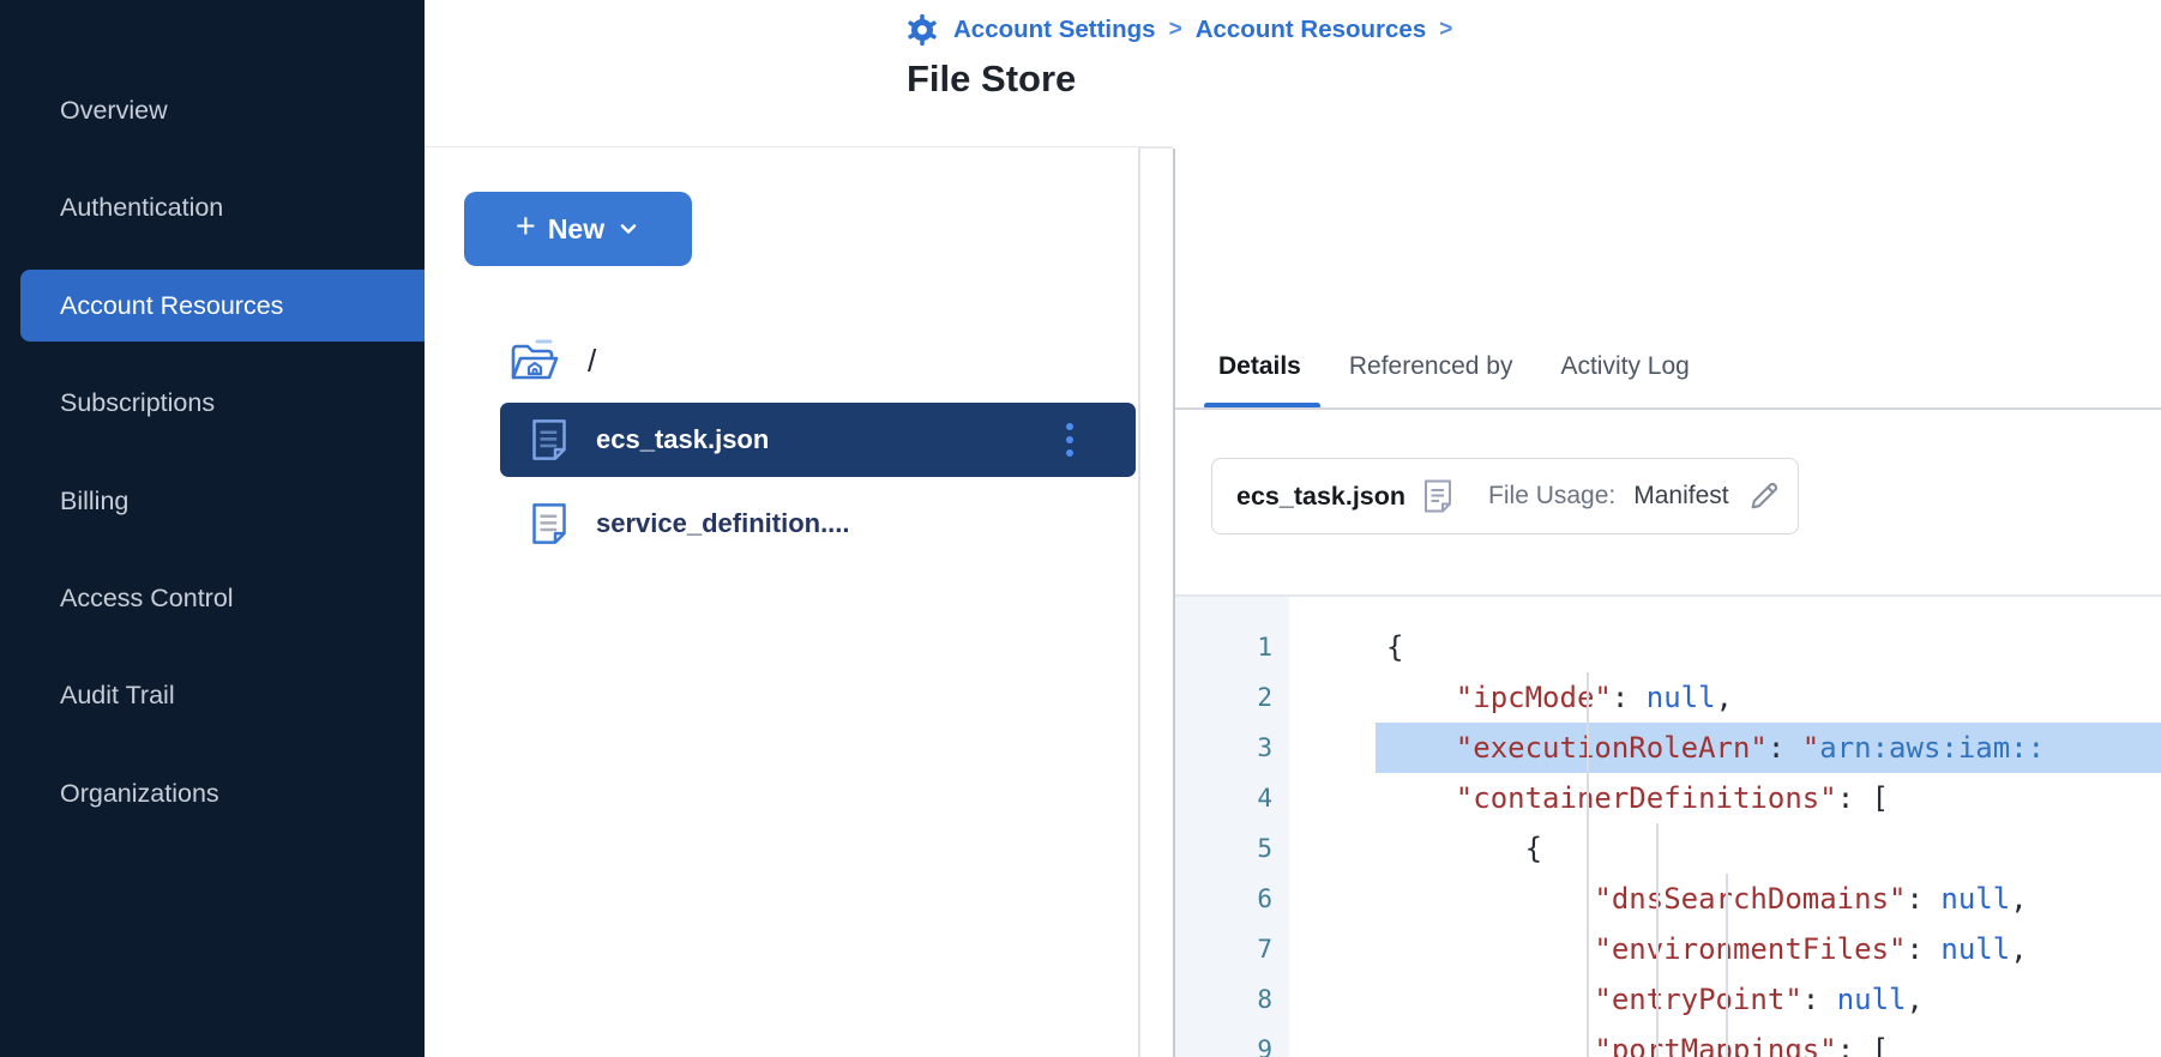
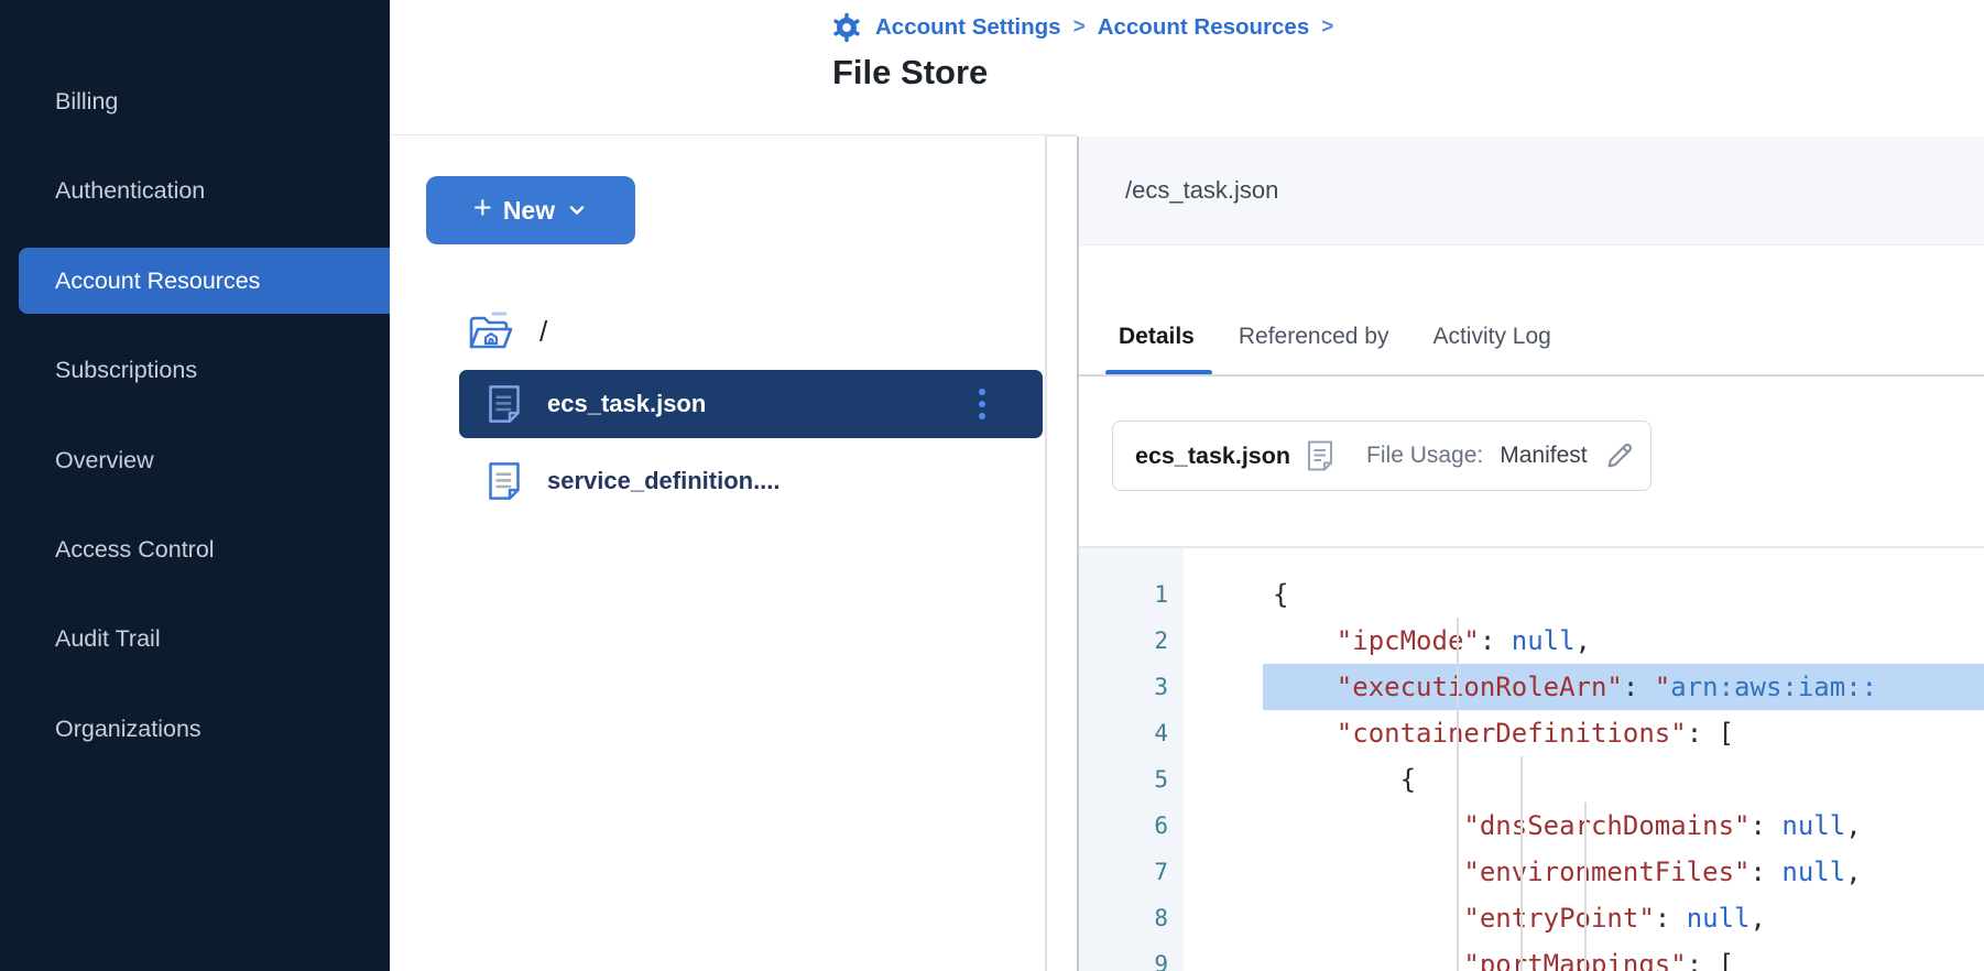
- Overview
+ Billing
  Authentication
  Account Resources
  Subscriptions
- Billing
+ Overview
  Access Control
  Audit Trail
  Organizations
  Account Settings
  >
  Account Resources
  >
  File Store
  +
  New
  /
  ecs_task.json
  service_definition....
+ /ecs_task.json
  Details
  Referenced by
  Activity Log
  ecs_task.json
  File Usage:
  Manifest
  1
  2
  3
  4
  5
  6
  7
  8
  9
  {
  "ipcMod": null,
  "executonRoleArn": "arn:aws:iam::
  "contaierDefinitions": [
  {
  "dnsSearchDomains": null,
  "environmentFiles": null,
  "entryPoint": null,
  "portMappings": [
